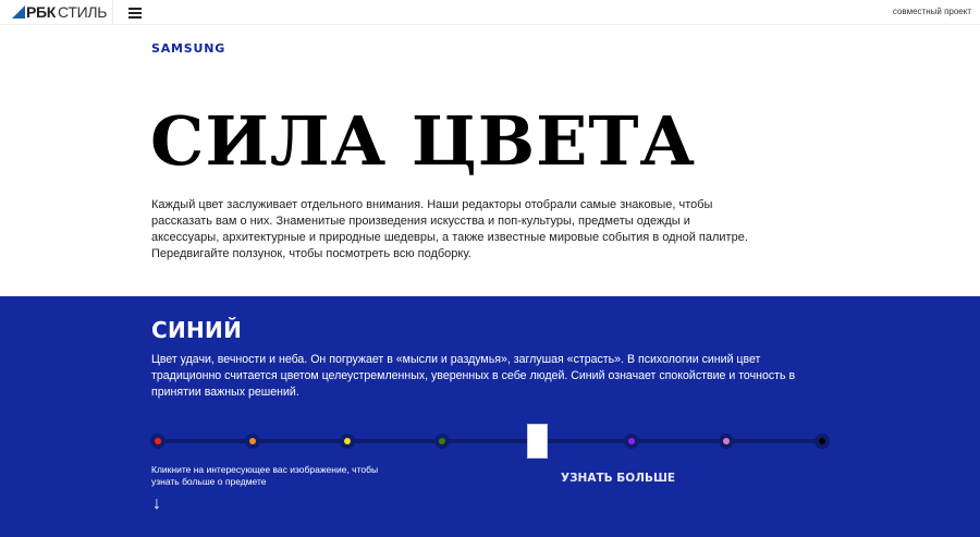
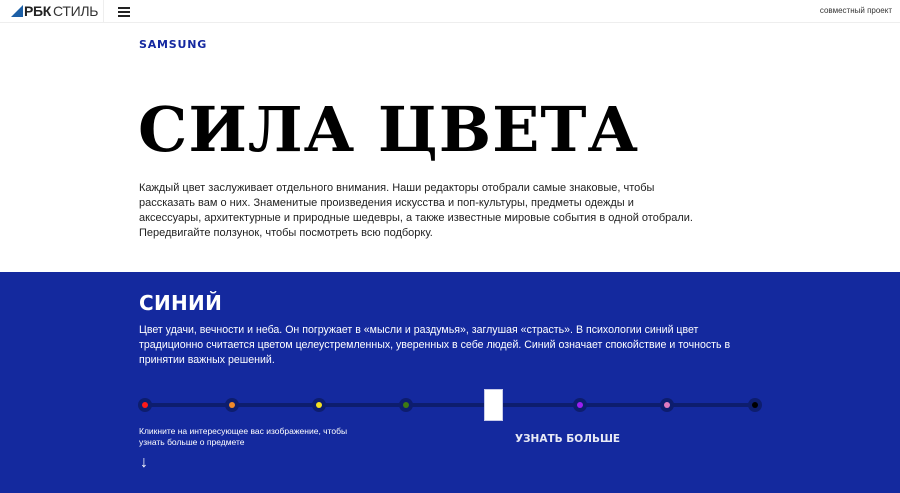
  РБК
  СТИЛЬ
  совместный проект
  SAMSUNG
  СИЛА ЦВЕТА
- Каждый цвет заслуживает отдельного внимания. Наши редакторы отобрали самые знаковые, чтобы рассказать вам о них. Знаменитые произведения искусства и поп-культуры, предметы одежды и аксессуары, архитектурные и природные шедевры, а также известные мировые события в одной палитре. Передвигайте ползунок, чтобы посмотреть всю подборку.
+ Каждый цвет заслуживает отдельного внимания. Наши редакторы отобрали самые знаковые, чтобы рассказать вам о них. Знаменитые произведения искусства и поп-культуры, предметы одежды и аксессуары, архитектурные и природные шедевры, а также известные мировые события в одной отобрали. Передвигайте ползунок, чтобы посмотреть всю подборку.
  СИНИЙ
  Цвет удачи, вечности и неба. Он погружает в «мысли и раздумья», заглушая «страсть». В психологии синий цвет традиционно считается цветом целеустремленных, уверенных в себе людей. Синий означает спокойствие и точность в принятии важных решений.
  Кликните на интересующее вас изображение, чтобы узнать больше о предмете
  ↓
  УЗНАТЬ БОЛЬШЕ
